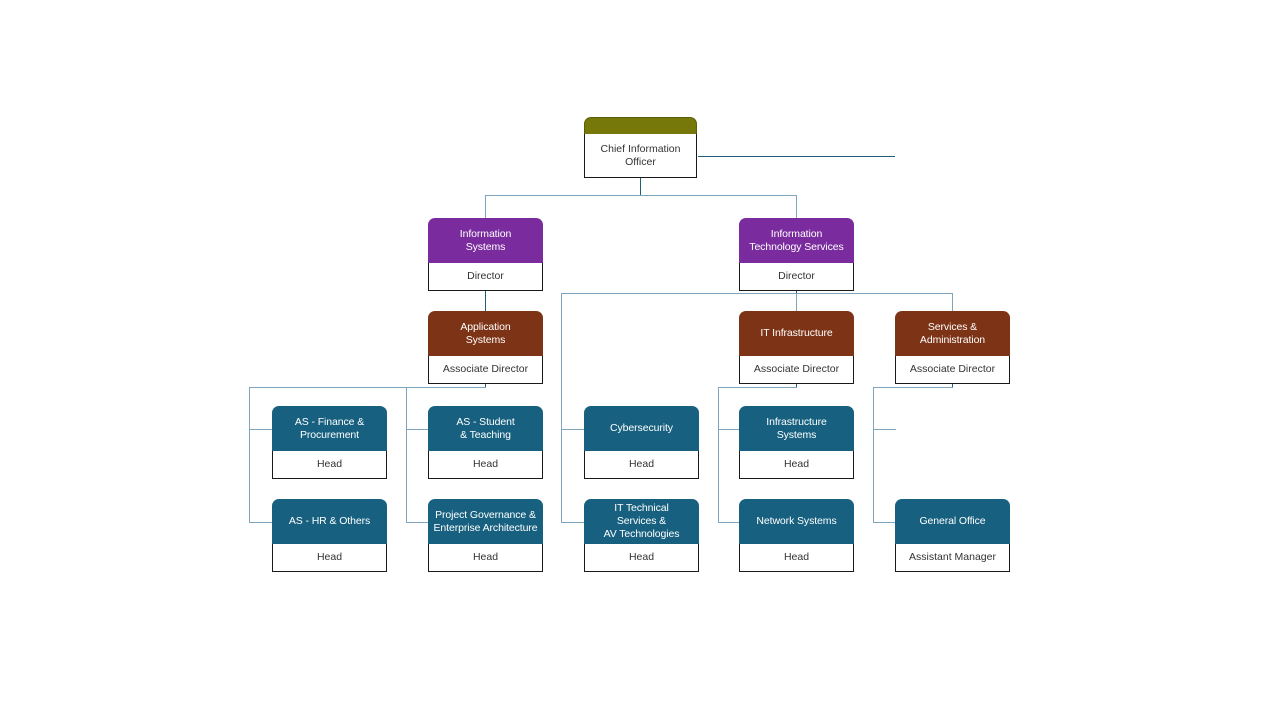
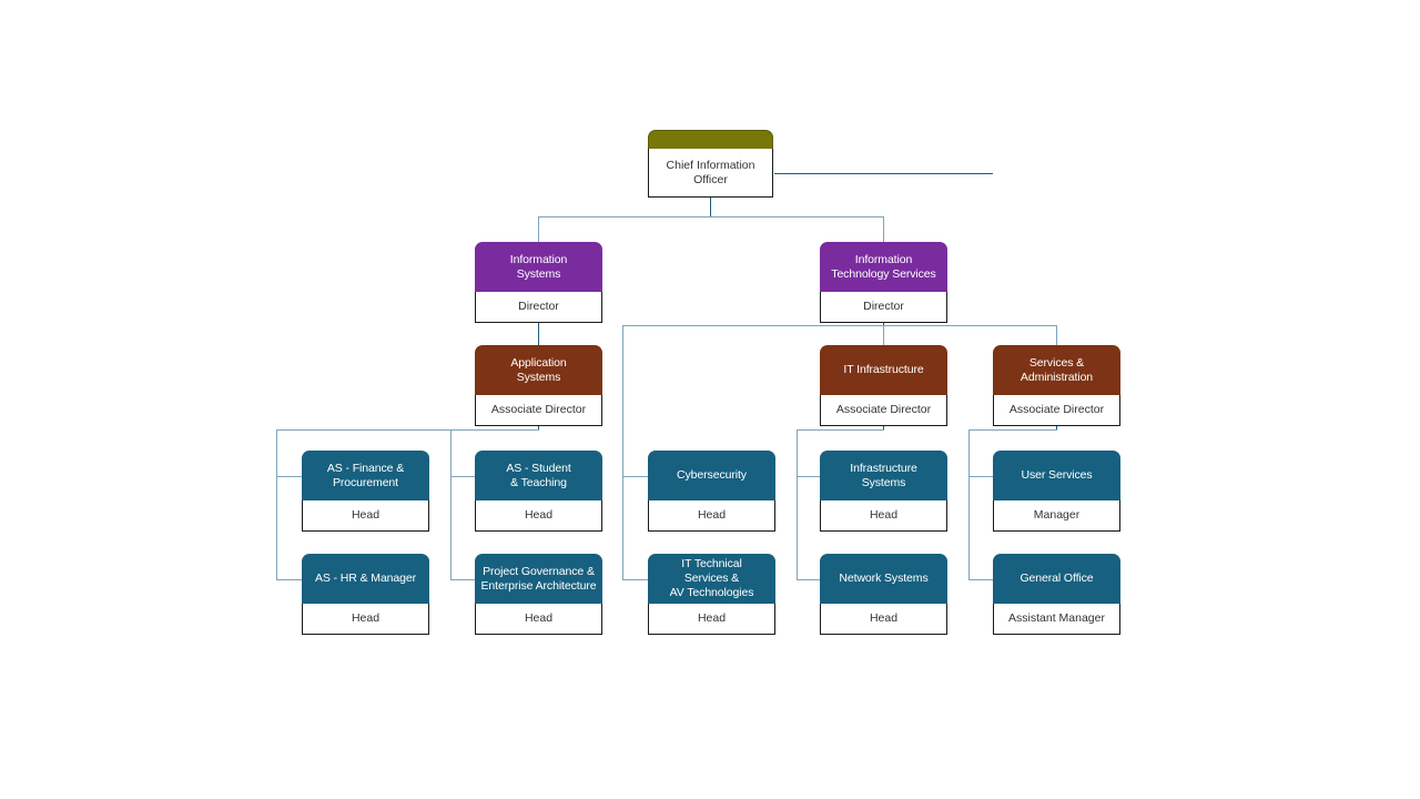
  Chief Information
  Officer
  Information
  Systems
  Director
  Information
  Technology Services
  Director
  Application
  Systems
  Associate Director
  IT Infrastructure
  Associate Director
  Services &
  Administration
  Associate Director
  AS - Finance &
  Procurement
  Head
- AS - HR & Others
+ AS - HR & Manager
  Head
  AS - Student
  & Teaching
  Head
  Project Governance &
  Enterprise Architecture
  Head
  Cybersecurity
  Head
  IT Technical
  Services &
  AV Technologies
  Head
  Infrastructure
  Systems
  Head
  Network Systems
  Head
+ User Services
+ Manager
  General Office
  Assistant Manager
